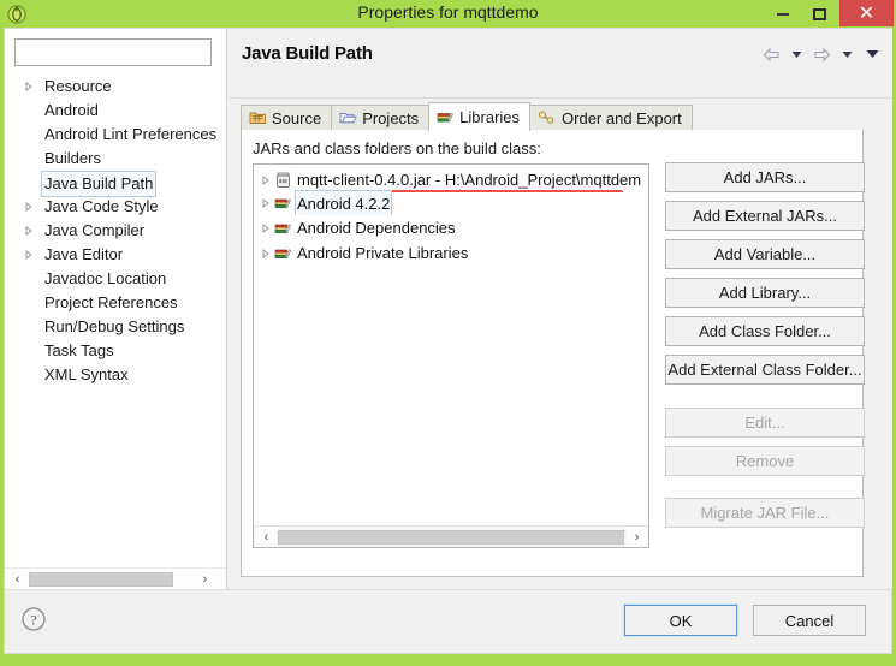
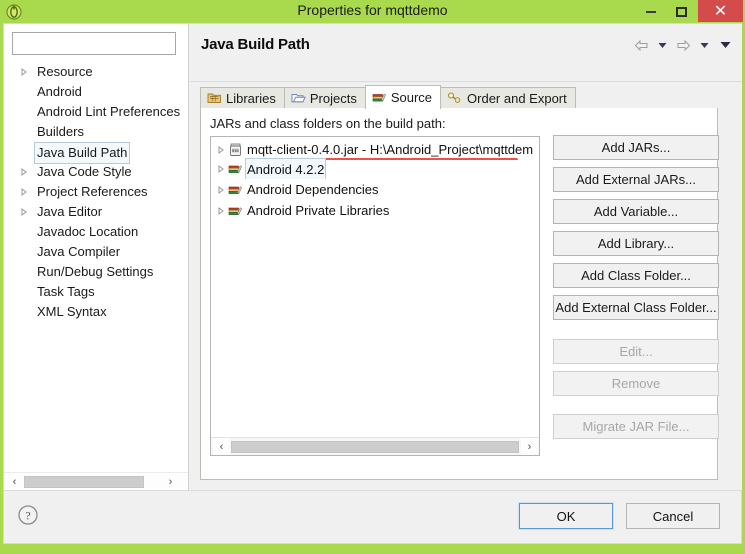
  Properties for mqttdemo
  ✕
  Resource
  Android
  Android Lint Preferences
  Builders
  Java Build Path
  Java Code Style
- Java Compiler
+ Project References
  Java Editor
  Javadoc Location
- Project References
+ Java Compiler
  Run/Debug Settings
  Task Tags
  XML Syntax
  ‹
  ›
  Java Build Path
- Source
+ Libraries
  Projects
- Libraries
+ Source
  Order and Export
- JARs and class folders on the build class:
+ JARs and class folders on the build path:
  mqtt-client-0.4.0.jar - H:\Android_Project\mqttdem
  Android 4.2.2
  Android Dependencies
  Android Private Libraries
  ‹
  ›
  Add JARs...
  Add External JARs...
  Add Variable...
  Add Library...
  Add Class Folder...
  Add External Class Folder...
  Edit...
  Remove
  Migrate JAR File...
  ?
  OK
  Cancel
